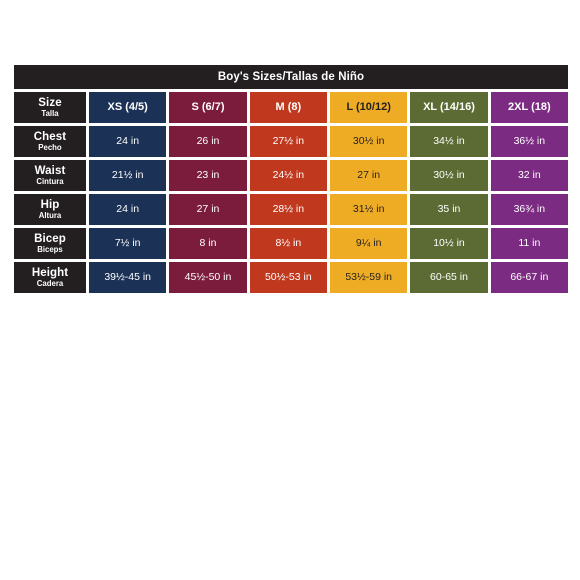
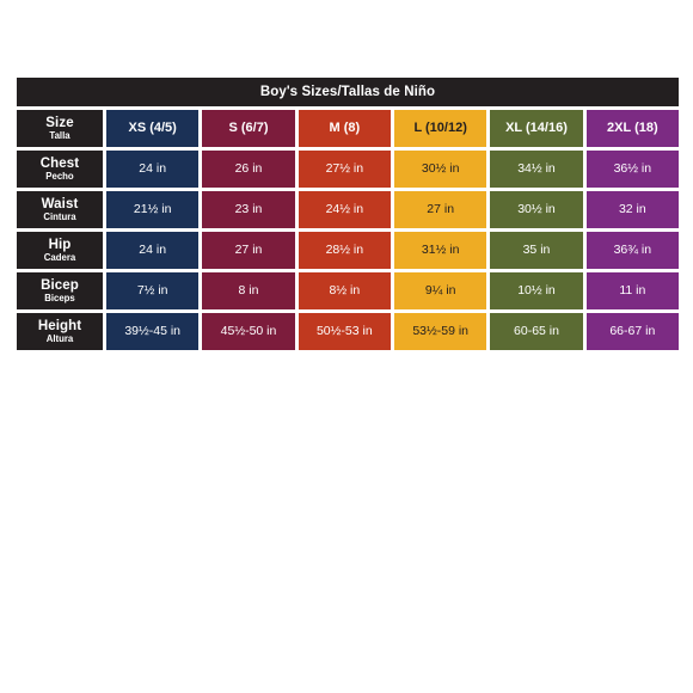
  Boy's Sizes/Tallas de Niño
  Size
  Talla
  XS (4/5)
  S (6/7)
  M (8)
  L (10/12)
  XL (14/16)
  2XL (18)
  Chest
  Pecho
  24 in
  26 in
  27½ in
  30½ in
  34½ in
  36½ in
  Waist
  Cintura
  21½ in
  23 in
  24½ in
  27 in
  30½ in
  32 in
  Hip
- Altura
+ Cadera
  24 in
  27 in
  28½ in
  31½ in
  35 in
  36¾ in
  Bicep
  Biceps
  7½ in
  8 in
  8½ in
  9¼ in
  10½ in
  11 in
  Height
- Cadera
+ Altura
  39½-45 in
  45½-50 in
  50½-53 in
  53½-59 in
  60-65 in
  66-67 in
